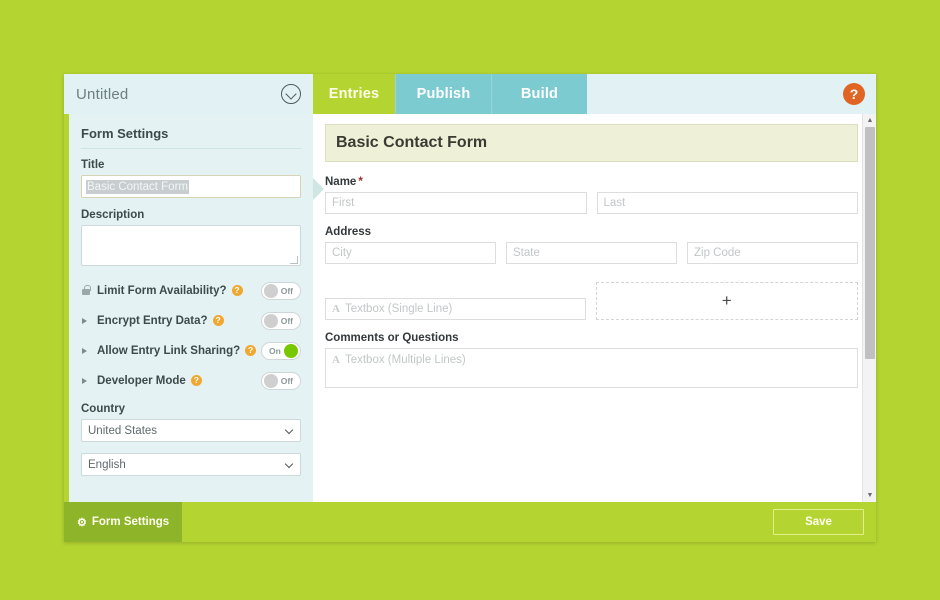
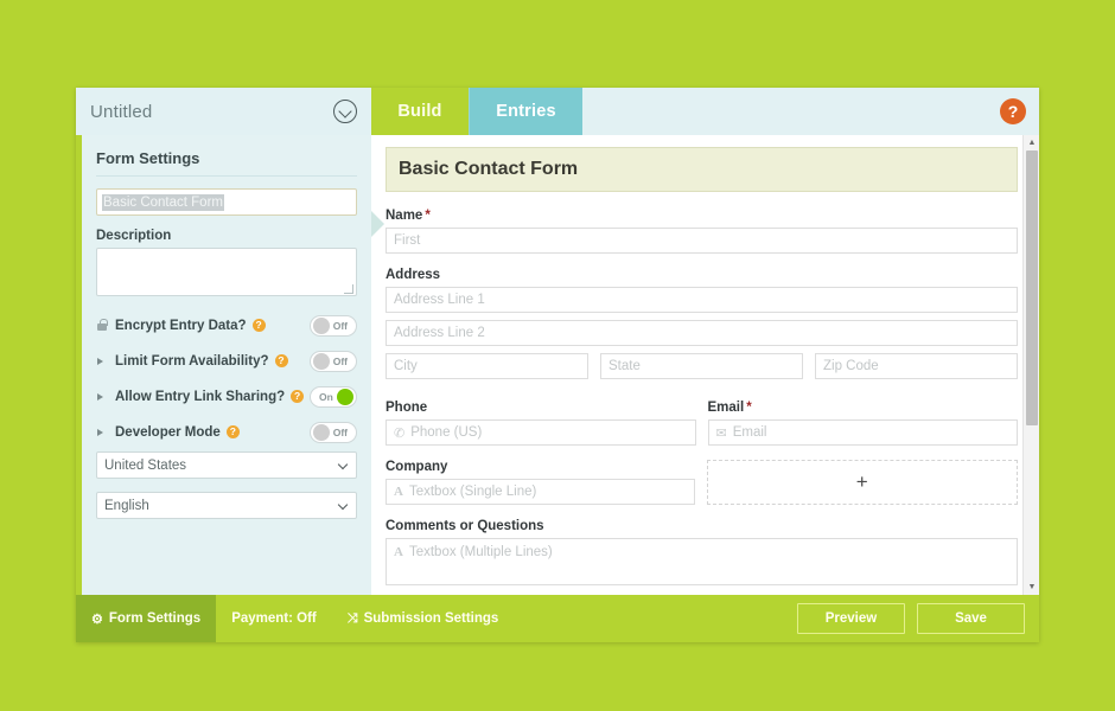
  Untitled
- Entries
+ Build
- Publish
- Build
+ Entries
  ?
  Form Settings
- Title
  Basic Contact Form
  Description
- Limit Form Availability?
+ Encrypt Entry Data?
  ?
  Off
- Encrypt Entry Data?
+ Limit Form Availability?
  ?
  Off
  Allow Entry Link Sharing?
  ?
  On
  Developer Mode
  ?
  Off
- Country
  United States
  English
  Basic Contact Form
  Name *
  First
- Last
  Address
+ Address Line 1
+ Address Line 2
  City
  State
  Zip Code
+ Phone
+ ✆
+ Phone (US)
+ Email *
+ ✉
+ Email
+ Company
  A
  Textbox (Single Line)
  +
  Comments or Questions
  A
  Textbox (Multiple Lines)
  ⚙
  Form Settings
+ Payment: Off
+ ⤨
+ Submission Settings
+ Preview
  Save
